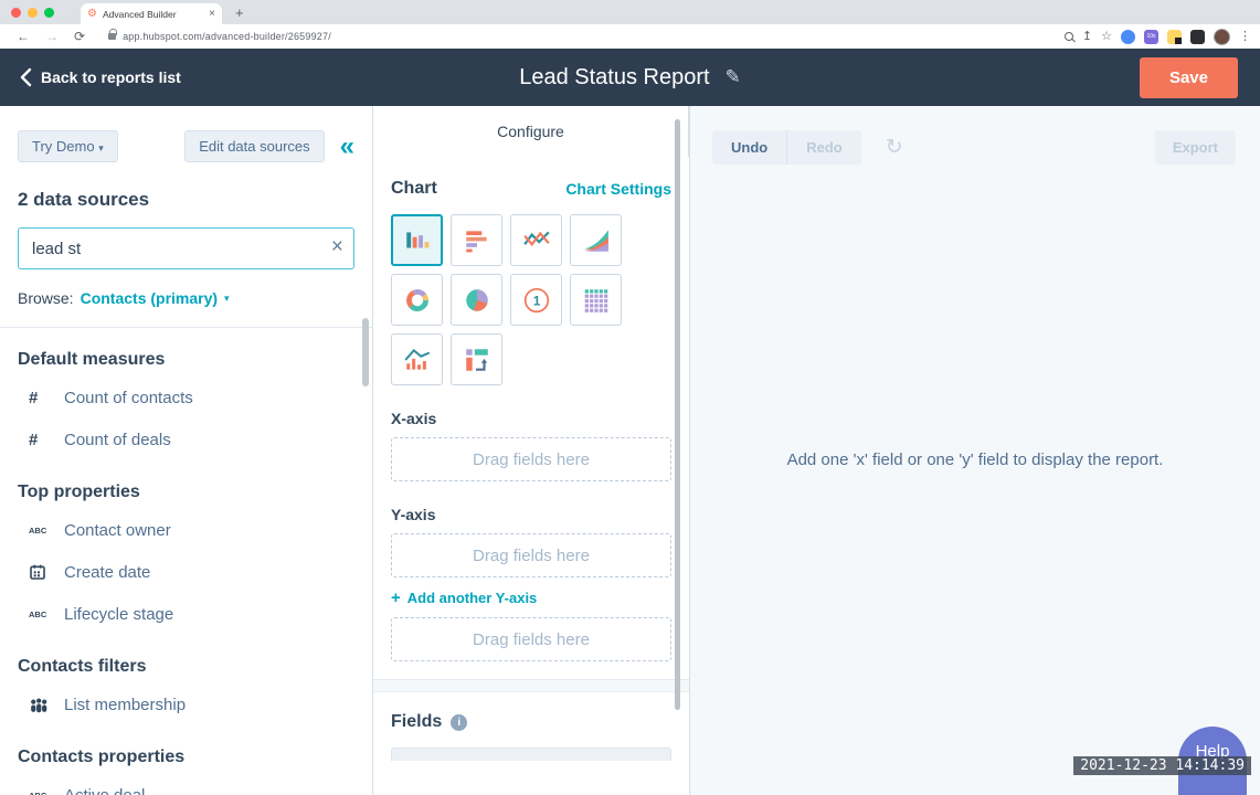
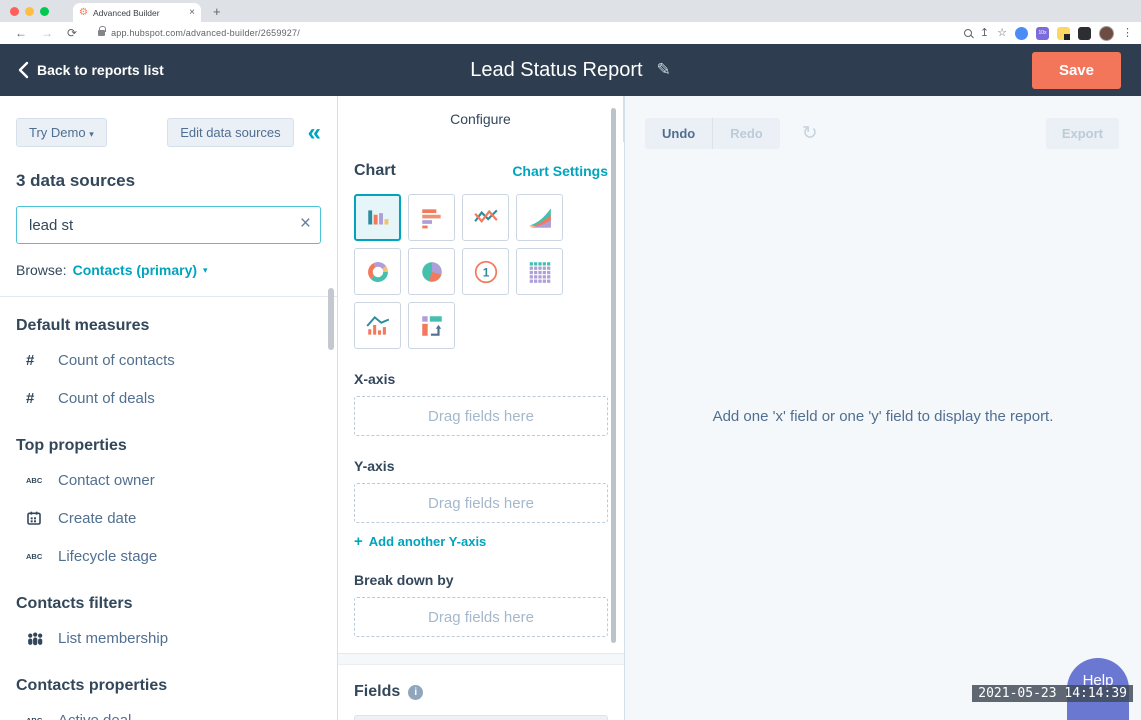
  ⚙
  Advanced Builder
  ×
  +
  ←
  →
  ⟳
  app.hubspot.com/advanced-builder/2659927/
  ↥
  ☆
  ⋮
  Back to reports list
  Lead Status Report
  ✎
  Save
  Try Demo ▾
  Edit data sources
  «
- 2 data sources
+ 3 data sources
  lead st
  ×
  Browse:
  Contacts (primary)
  ▾
  Default measures
  #
  Count of contacts
  #
  Count of deals
  Top properties
  ABC
  Contact owner
  Create date
  ABC
  Lifecycle stage
  Contacts filters
  List membership
  Contacts properties
  Configure
  Chart
  Chart Settings
  1
  X-axis
  Drag fields here
  Y-axis
  Drag fields here
  +
  Add another Y-axis
+ Break down by
  Drag fields here
  Fields
  i
  Undo
  Redo
  ↻
  Export
  Add one 'x' field or one 'y' field to display the report.
  Help
- 2021-12-23 14:14:39
+ 2021-05-23 14:14:39
